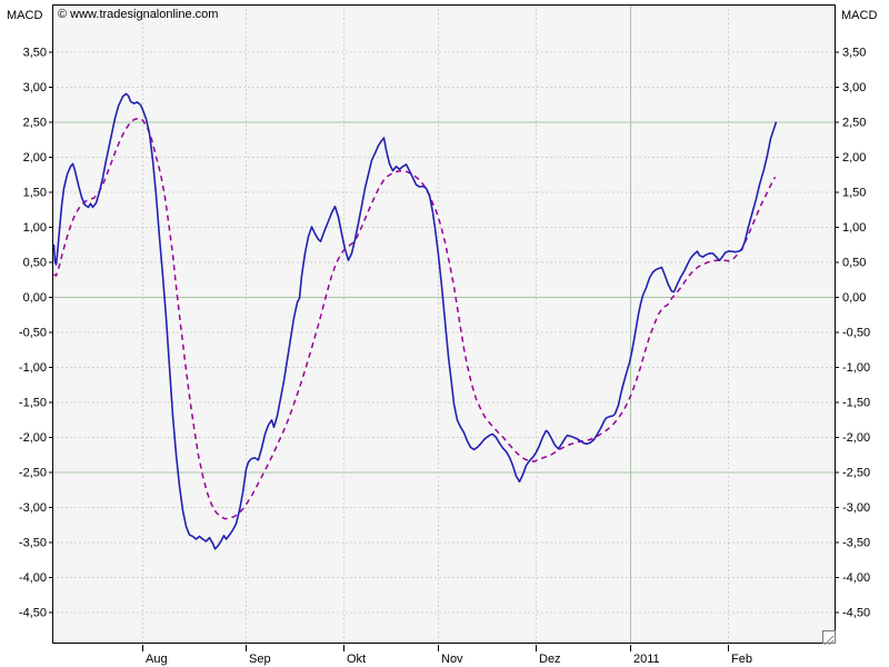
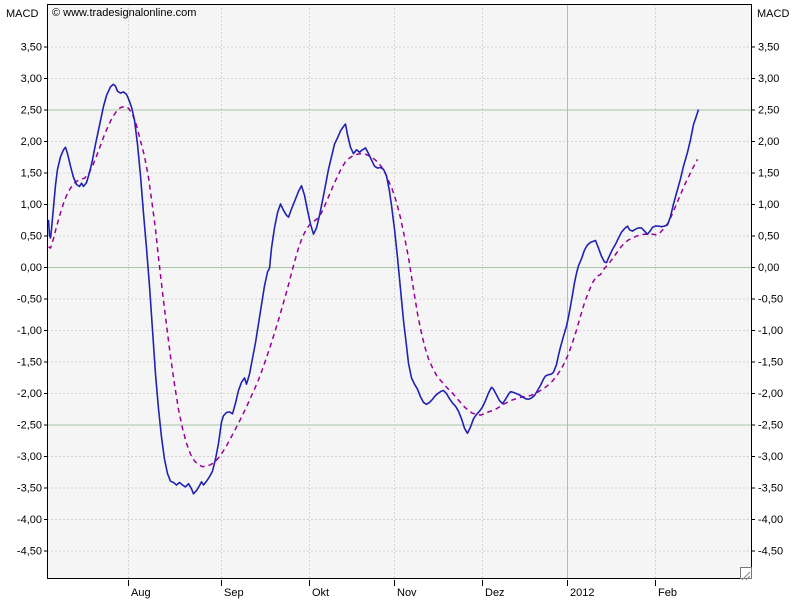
  MACD
  MACD
  3,50
  3,50
  3,00
  3,00
  2,50
  2,50
  2,00
  2,00
  1,50
  1,50
  1,00
  1,00
  0,50
  0,50
  0,00
  0,00
  -0,50
  -0,50
  -1,00
  -1,00
  -1,50
  -1,50
  -2,00
  -2,00
  -2,50
  -2,50
  -3,00
  -3,00
  -3,50
  -3,50
  -4,00
  -4,00
  -4,50
  -4,50
  Aug
  Sep
  Okt
  Nov
  Dez
- 2011
+ 2012
  Feb
  © www.tradesignalonline.com
